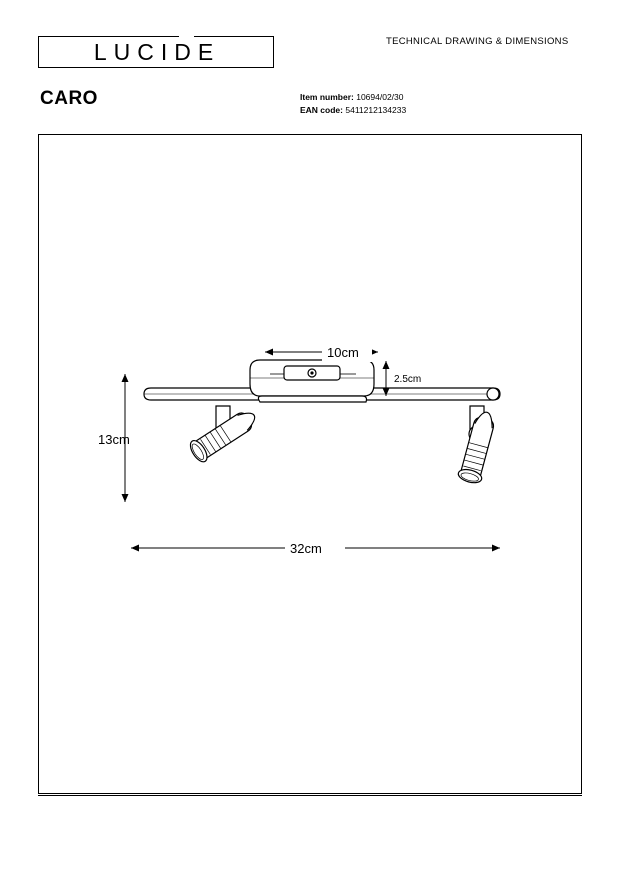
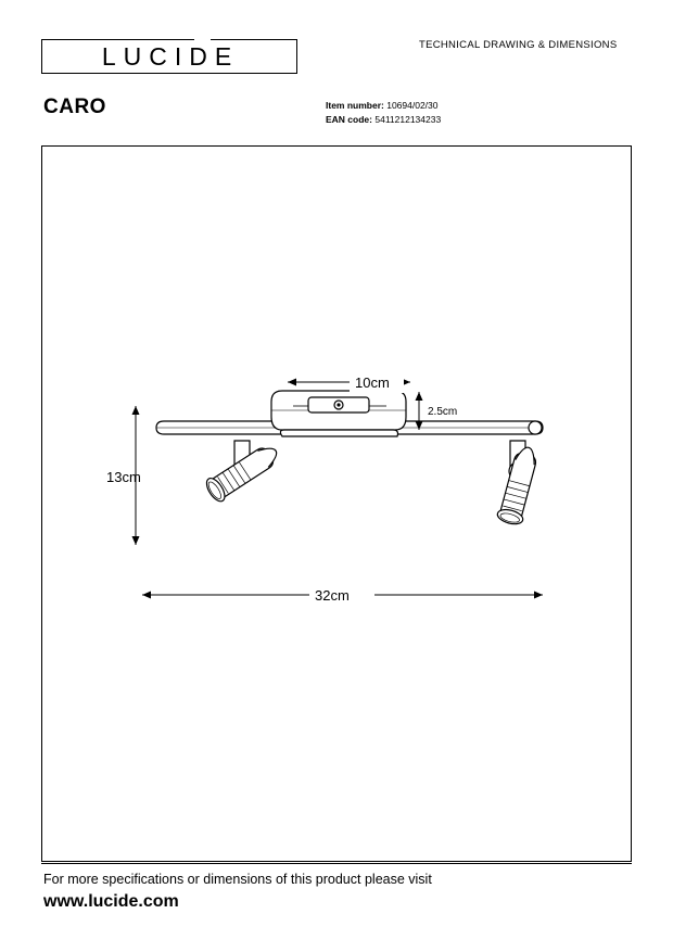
  LUCIDE
  TECHNICAL DRAWING & DIMENSIONS
  CARO
  Item number: 10694/02/30
  EAN code: 5411212134233
  10cm
  2.5cm
  13cm
  32cm
+ For more specifications or dimensions of this product please visit
+ www.lucide.com
